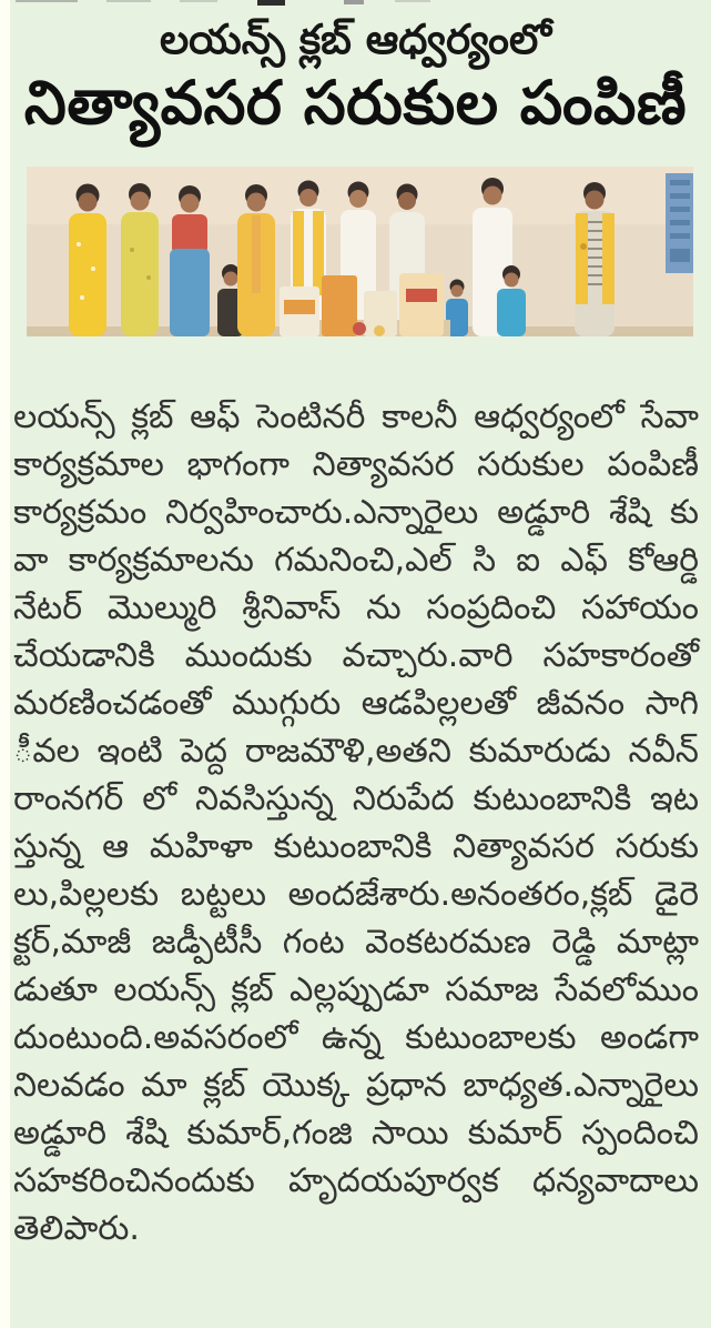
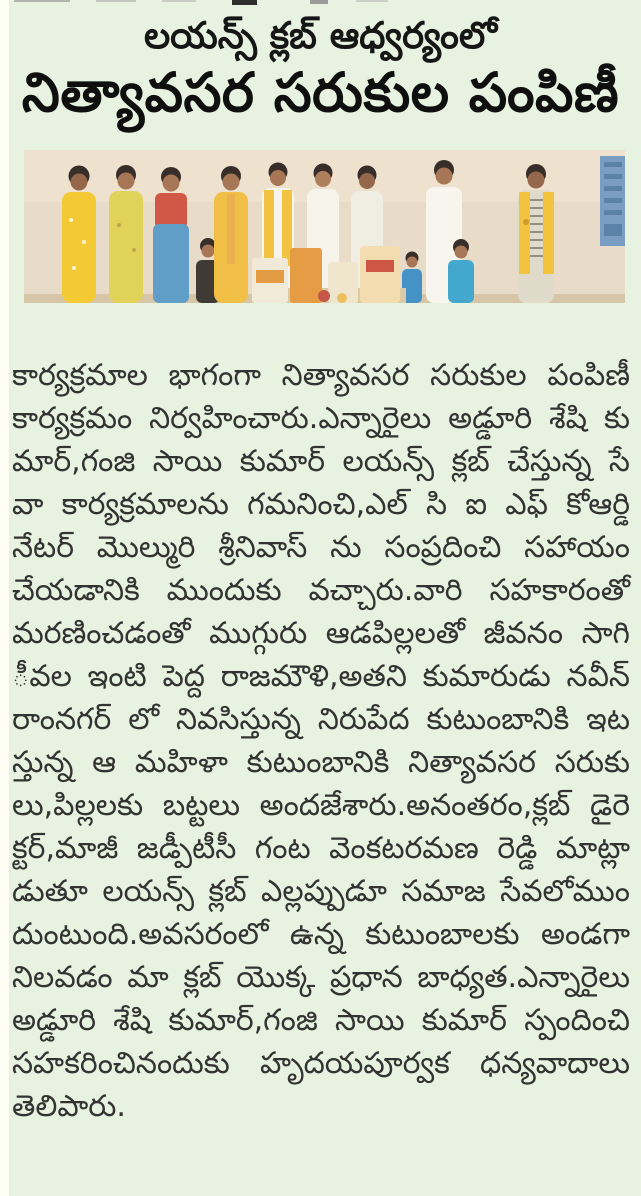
  లయన్స్ క్లబ్ ఆధ్వర్యంలో
  నిత్యావసర సరుకుల పంపిణీ
- లయన్స్ క్లబ్ ఆఫ్ సెంటినరీ కాలనీ ఆధ్వర్యంలో సేవా
  కార్యక్రమాల భాగంగా నిత్యావసర సరుకుల పంపిణీ
  కార్యక్రమం నిర్వహించారు.ఎన్నారైలు అడ్డూరి శేషి కు
+ మార్,గంజి సాయి కుమార్ లయన్స్ క్లబ్ చేస్తున్న సే
  వా కార్యక్రమాలను గమనించి,ఎల్ సి ఐ ఎఫ్ కోఆర్డి
  నేటర్ మొల్మురి శ్రీనివాస్ ను సంప్రదించి సహాయం
  చేయడానికి ముందుకు వచ్చారు.వారి సహకారంతో
  మరణించడంతో ముగ్గురు ఆడపిల్లలతో జీవనం సాగి
  ీవల ఇంటి పెద్ద రాజమౌళి,అతని కుమారుడు నవీన్
  రాంనగర్ లో నివసిస్తున్న నిరుపేద కుటుంబానికి ఇట
  స్తున్న ఆ మహిళా కుటుంబానికి నిత్యావసర సరుకు
  లు,పిల్లలకు బట్టలు అందజేశారు.అనంతరం,క్లబ్ డైరె
  క్టర్,మాజీ జడ్పీటీసీ గంట వెంకటరమణ రెడ్డి మాట్లా
  డుతూ లయన్స్ క్లబ్ ఎల్లప్పుడూ సమాజ సేవలోముం
  దుంటుంది.అవసరంలో ఉన్న కుటుంబాలకు అండగా
  నిలవడం మా క్లబ్ యొక్క ప్రధాన బాధ్యత.ఎన్నారైలు
  అడ్డూరి శేషి కుమార్,గంజి సాయి కుమార్ స్పందించి
  సహకరించినందుకు హృదయపూర్వక ధన్యవాదాలు
  తెలిపారు.
